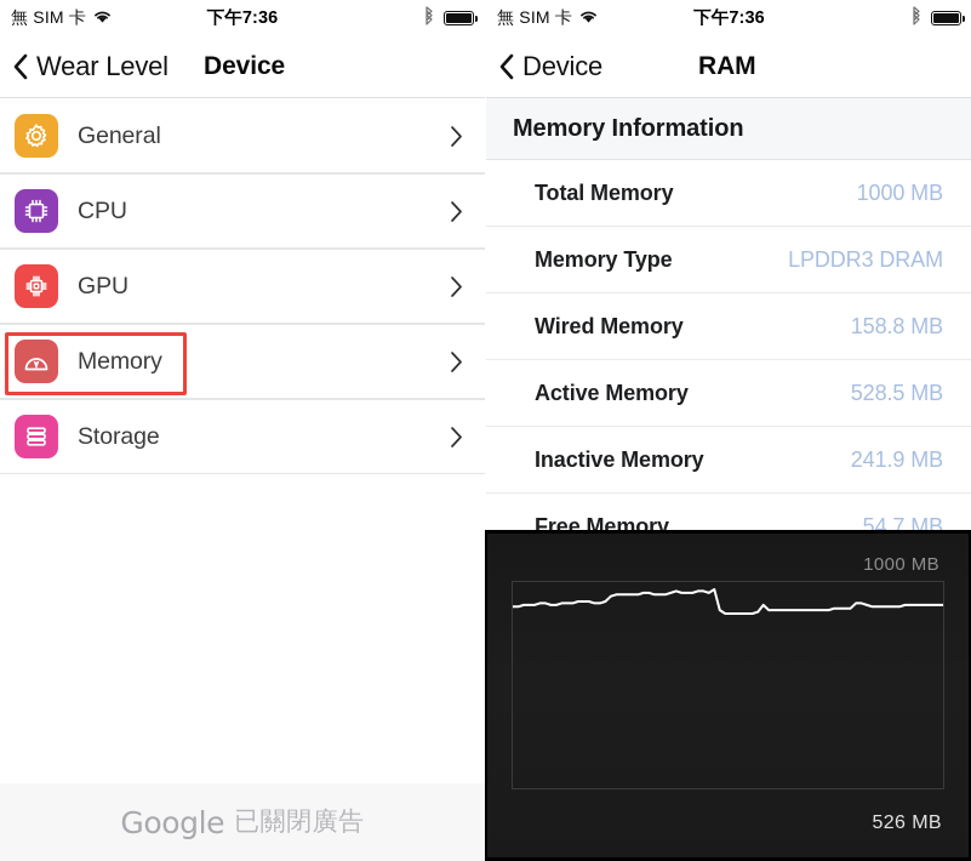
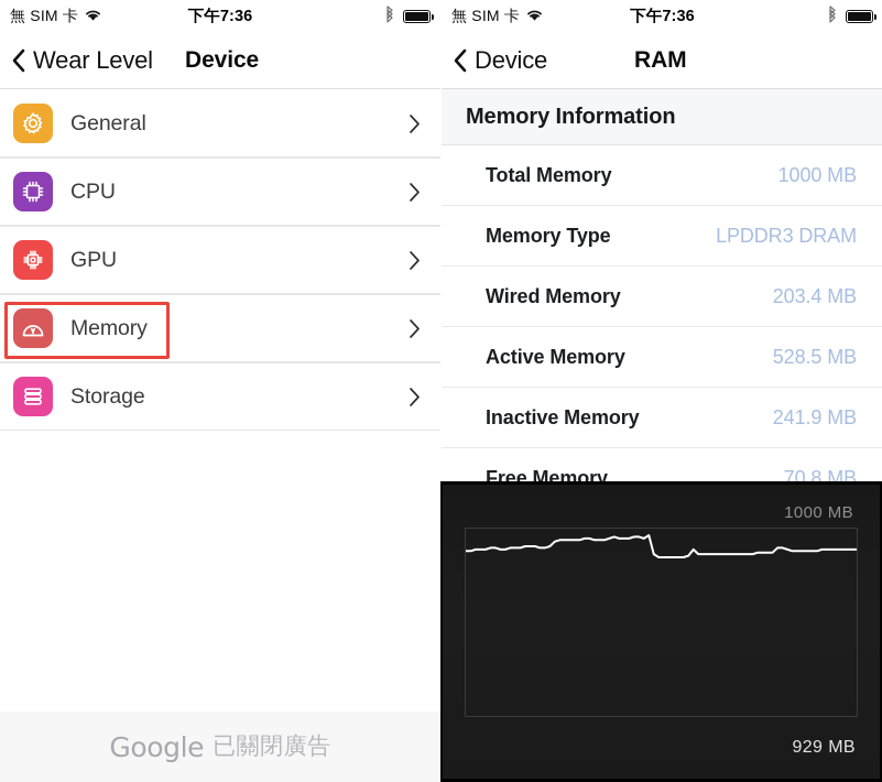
  無 SIM 卡
  下午7:36
  Wear Level
  Device
  General
  CPU
  GPU
  Memory
  Storage
  Google
  已關閉廣告
  無 SIM 卡
  下午7:36
  Device
  RAM
  Memory Information
  Total Memory
  1000 MB
  Memory Type
  LPDDR3 DRAM
  Wired Memory
- 158.8 MB
+ 203.4 MB
  Active Memory
  528.5 MB
  Inactive Memory
  241.9 MB
  Free Memory
- 54.7 MB
+ 70.8 MB
  1000 MB
- 526 MB
+ 929 MB
